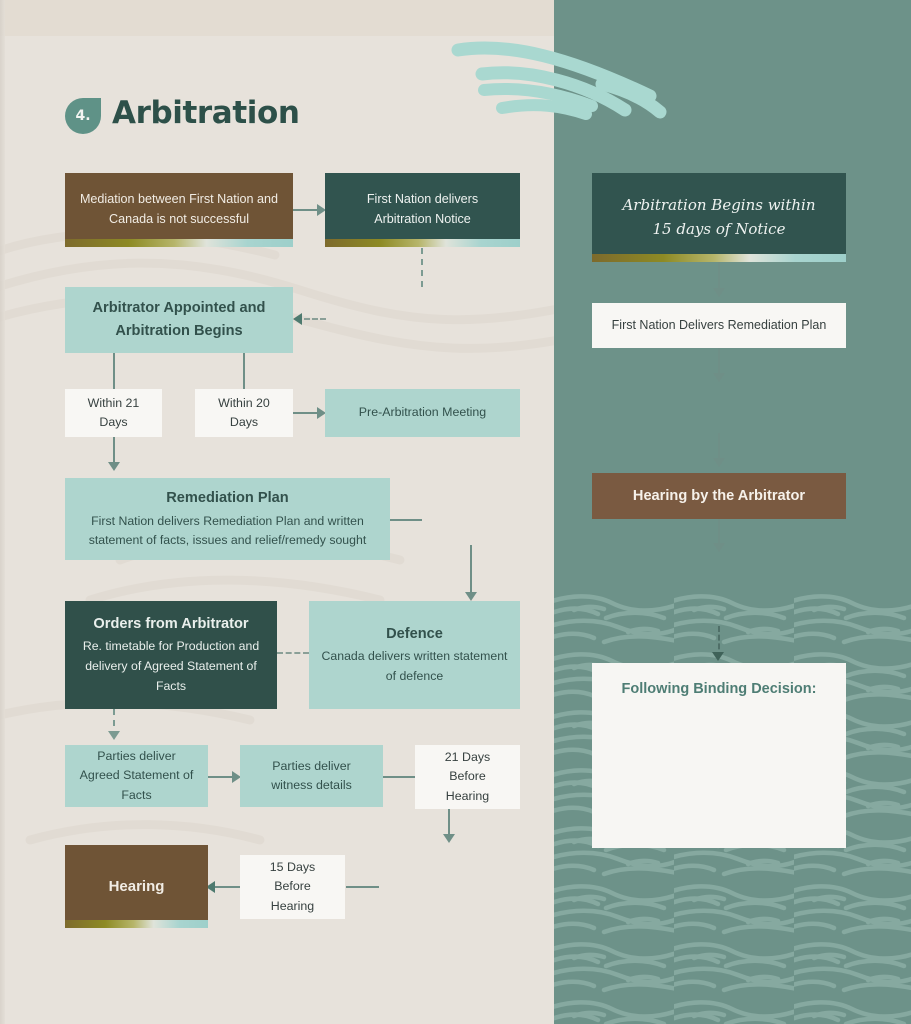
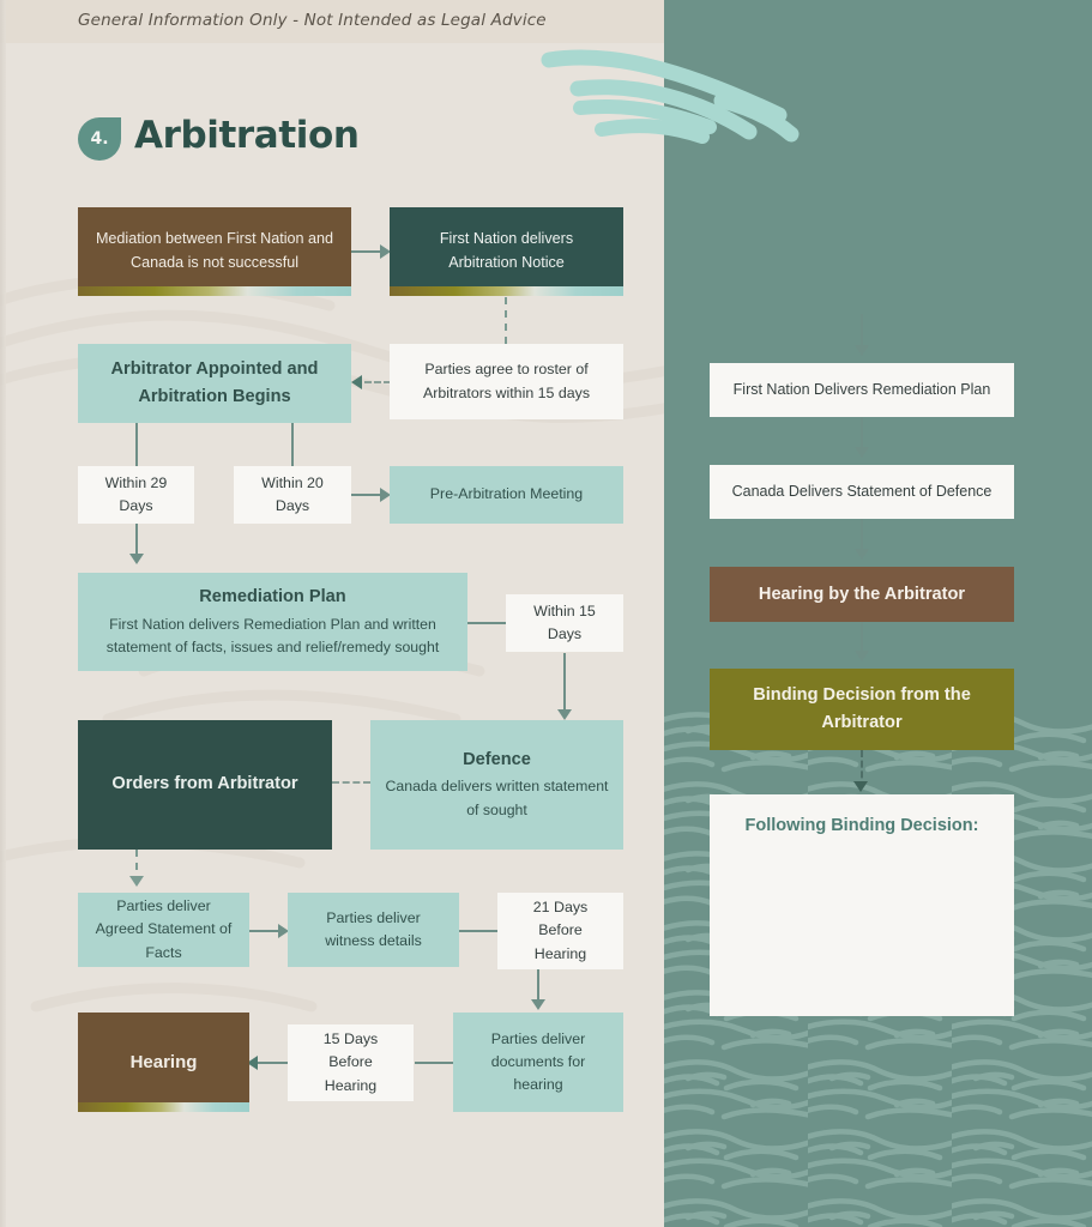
+ General Information Only - Not Intended as Legal Advice
  4.
  Arbitration
  Mediation between First Nation and Canada is not successful
  First Nation delivers Arbitration Notice
+ Parties agree to roster of Arbitrators within 15 days
  Arbitrator Appointed and Arbitration Begins
- Within 21 Days
+ Within 29 Days
  Within 20 Days
  Pre-Arbitration Meeting
  Remediation Plan
  First Nation delivers Remediation Plan and written statement of facts, issues and relief/remedy sought
+ Within 15 Days
  Orders from Arbitrator
- Re. timetable for Production and delivery of Agreed Statement of Facts
  Defence
- Canada delivers written statement of defence
+ Canada delivers written statement of sought
  Parties deliver Agreed Statement of Facts
  Parties deliver witness details
  21 Days
  Before Hearing
+ Parties deliver documents for hearing
  15 Days
  Before Hearing
  Hearing
- Arbitration Begins within
- 15 days of Notice
  First Nation Delivers Remediation Plan
+ Canada Delivers Statement of Defence
  Hearing by the Arbitrator
+ Binding Decision from the Arbitrator
  Following Binding Decision:
